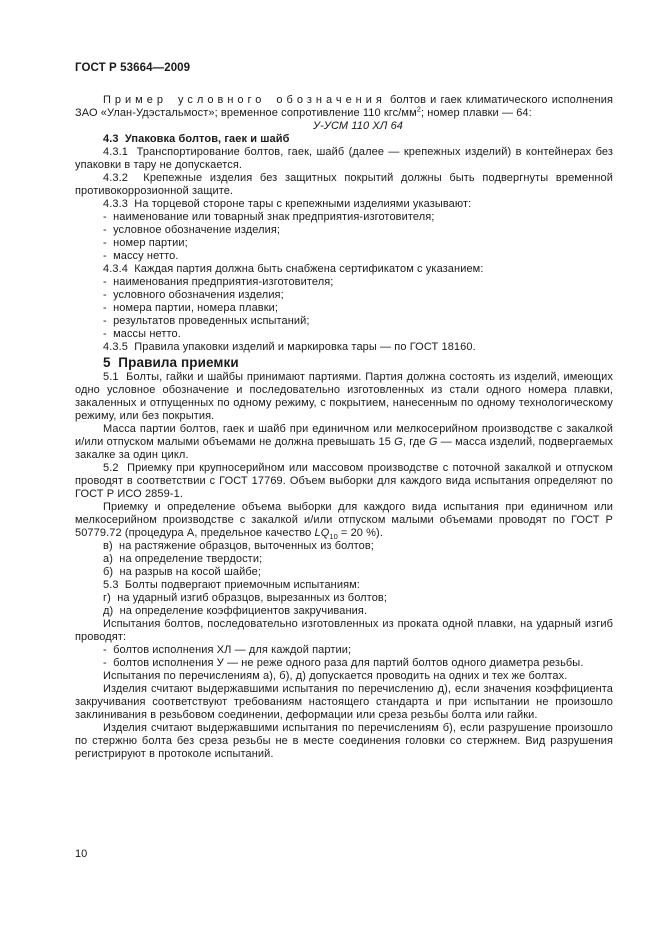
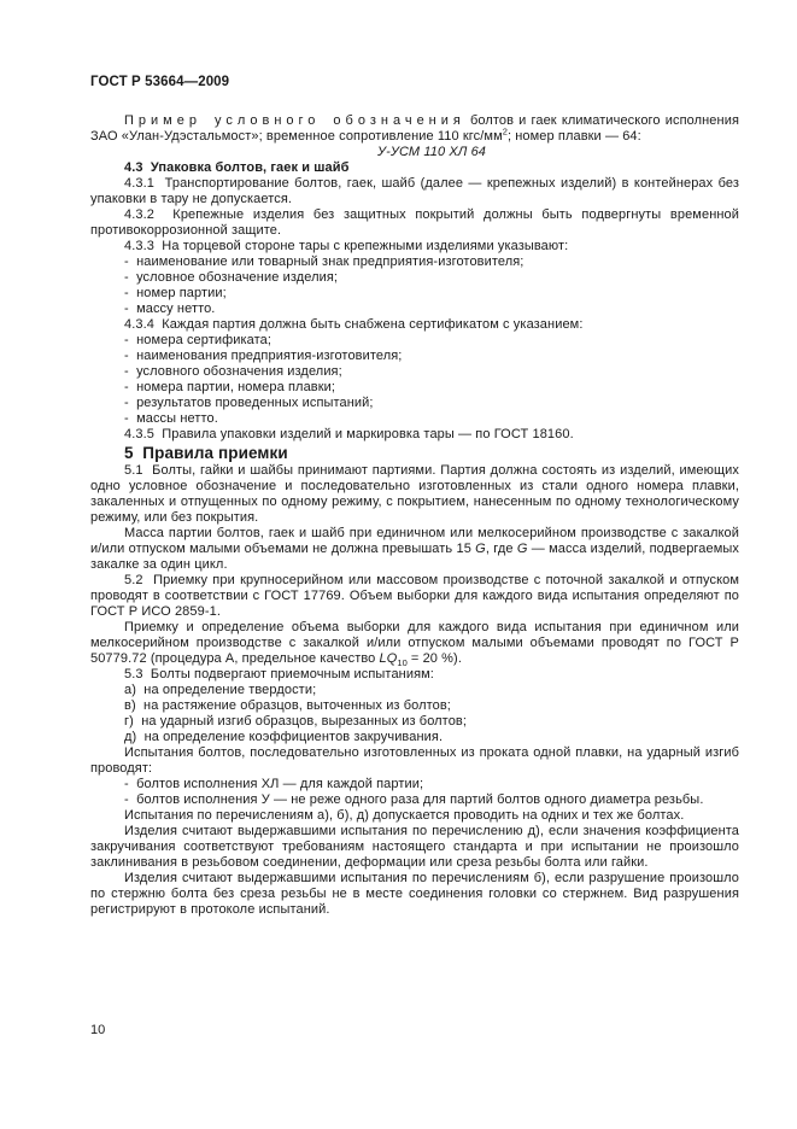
  ГОСТ Р 53664—2009
  Пример условного обозначения болтов и гаек климатического исполнения ЗАО «Улан-Удэстальмост»; временное сопротивление 110 кгс/мм2; номер плавки — 64:
  У-УСМ 110 ХЛ 64
  4.3 Упаковка болтов, гаек и шайб
  4.3.1 Транспортирование болтов, гаек, шайб (далее — крепежных изделий) в контейнерах без упаковки в тару не допускается.
  4.3.2 Крепежные изделия без защитных покрытий должны быть подвергнуты временной противокоррозионной защите.
  4.3.3 На торцевой стороне тары с крепежными изделиями указывают:
  - наименование или товарный знак предприятия-изготовителя;
  - условное обозначение изделия;
  - номер партии;
  - массу нетто.
  4.3.4 Каждая партия должна быть снабжена сертификатом с указанием:
+ - номера сертификата;
  - наименования предприятия-изготовителя;
  - условного обозначения изделия;
  - номера партии, номера плавки;
  - результатов проведенных испытаний;
  - массы нетто.
  4.3.5 Правила упаковки изделий и маркировка тары — по ГОСТ 18160.
  5 Правила приемки
  5.1 Болты, гайки и шайбы принимают партиями. Партия должна состоять из изделий, имеющих одно условное обозначение и последовательно изготовленных из стали одного номера плавки, закаленных и отпущенных по одному режиму, с покрытием, нанесенным по одному технологическому режиму, или без покрытия.
  Масса партии болтов, гаек и шайб при единичном или мелкосерийном производстве с закалкой и/или отпуском малыми объемами не должна превышать 15 G, где G — масса изделий, подвергаемых закалке за один цикл.
  5.2 Приемку при крупносерийном или массовом производстве с поточной закалкой и отпуском проводят в соответствии с ГОСТ 17769. Объем выборки для каждого вида испытания определяют по ГОСТ Р ИСО 2859-1.
  Приемку и определение объема выборки для каждого вида испытания при единичном или мелкосерийном производстве с закалкой и/или отпуском малыми объемами проводят по ГОСТ Р 50779.72 (процедура А, предельное качество LQ10 = 20 %).
- в) на растяжение образцов, выточенных из болтов;
+ 5.3 Болты подвергают приемочным испытаниям:
  а) на определение твердости;
- б) на разрыв на косой шайбе;
- 5.3 Болты подвергают приемочным испытаниям:
+ в) на растяжение образцов, выточенных из болтов;
  г) на ударный изгиб образцов, вырезанных из болтов;
  д) на определение коэффициентов закручивания.
  Испытания болтов, последовательно изготовленных из проката одной плавки, на ударный изгиб проводят:
  - болтов исполнения ХЛ — для каждой партии;
  - болтов исполнения У — не реже одного раза для партий болтов одного диаметра резьбы.
  Испытания по перечислениям а), б), д) допускается проводить на одних и тех же болтах.
  Изделия считают выдержавшими испытания по перечислению д), если значения коэффициента закручивания соответствуют требованиям настоящего стандарта и при испытании не произошло заклинивания в резьбовом соединении, деформации или среза резьбы болта или гайки.
  Изделия считают выдержавшими испытания по перечислениям б), если разрушение произошло по стержню болта без среза резьбы не в месте соединения головки со стержнем. Вид разрушения регистрируют в протоколе испытаний.
  10
